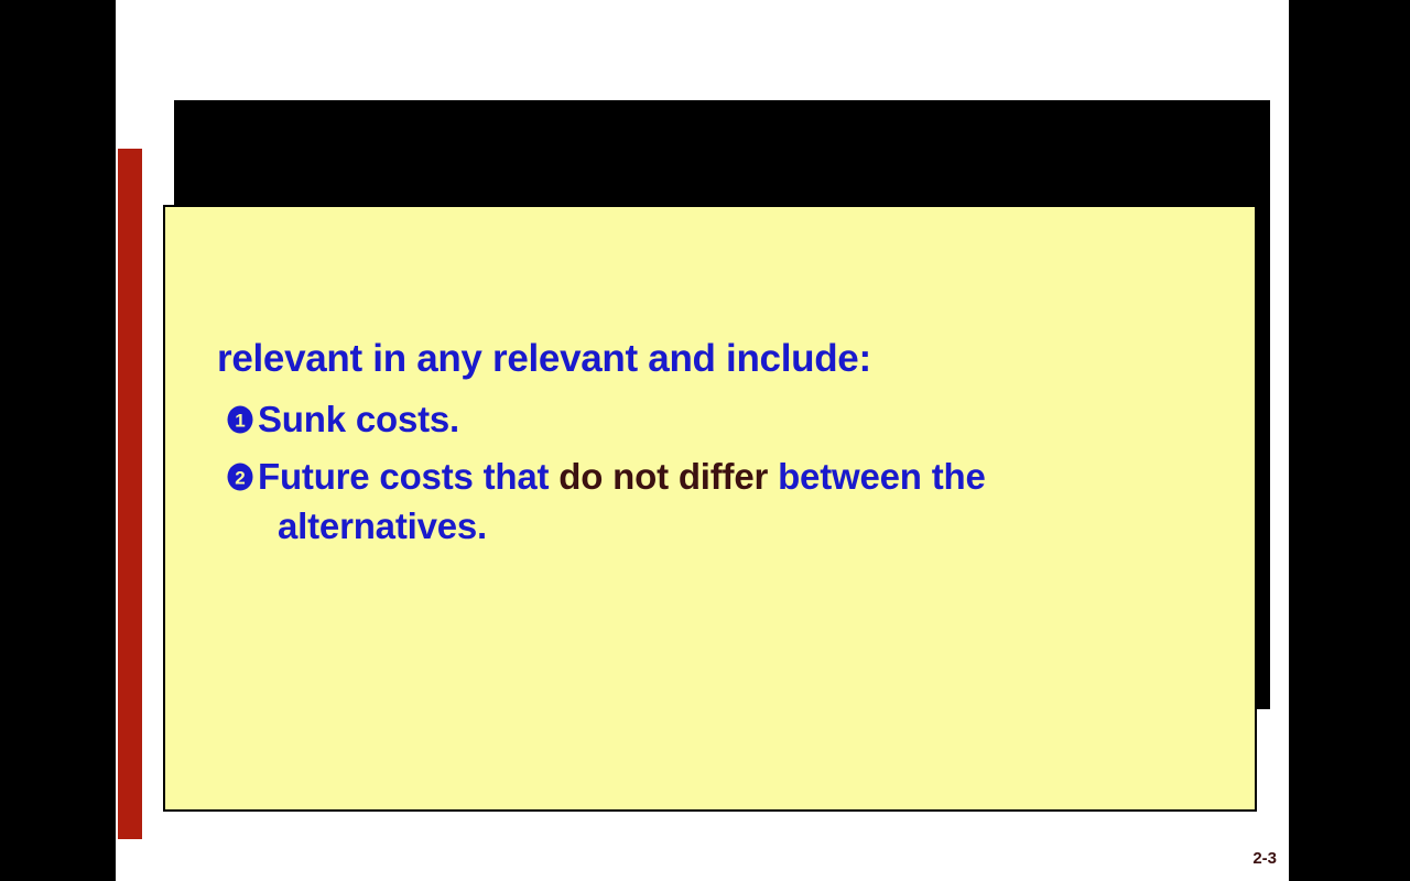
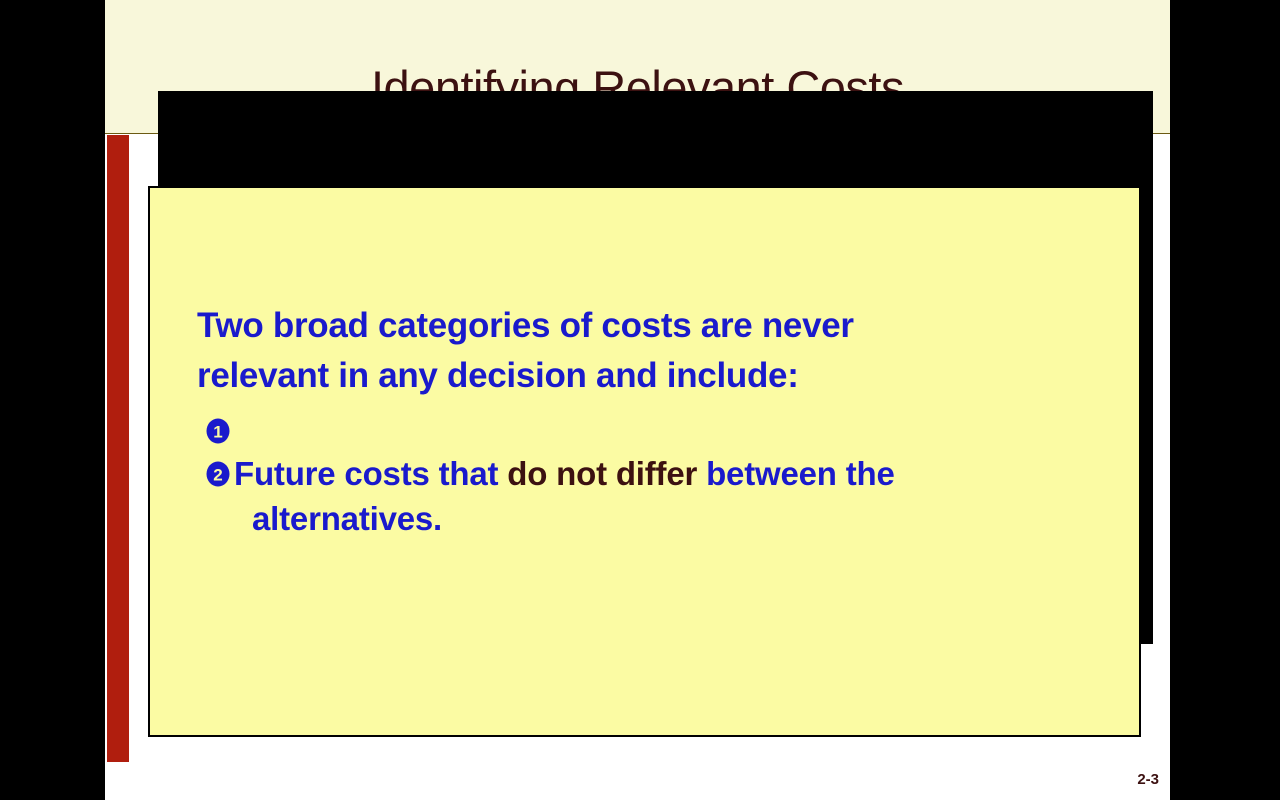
+ Identifying Relevant Costs
+ Two broad categories of costs are never
- relevant in any relevant and include:
+ relevant in any decision and include:
  1
- Sunk costs.
  2
  Future costs that do not differ between the
  alternatives.
  2-3
